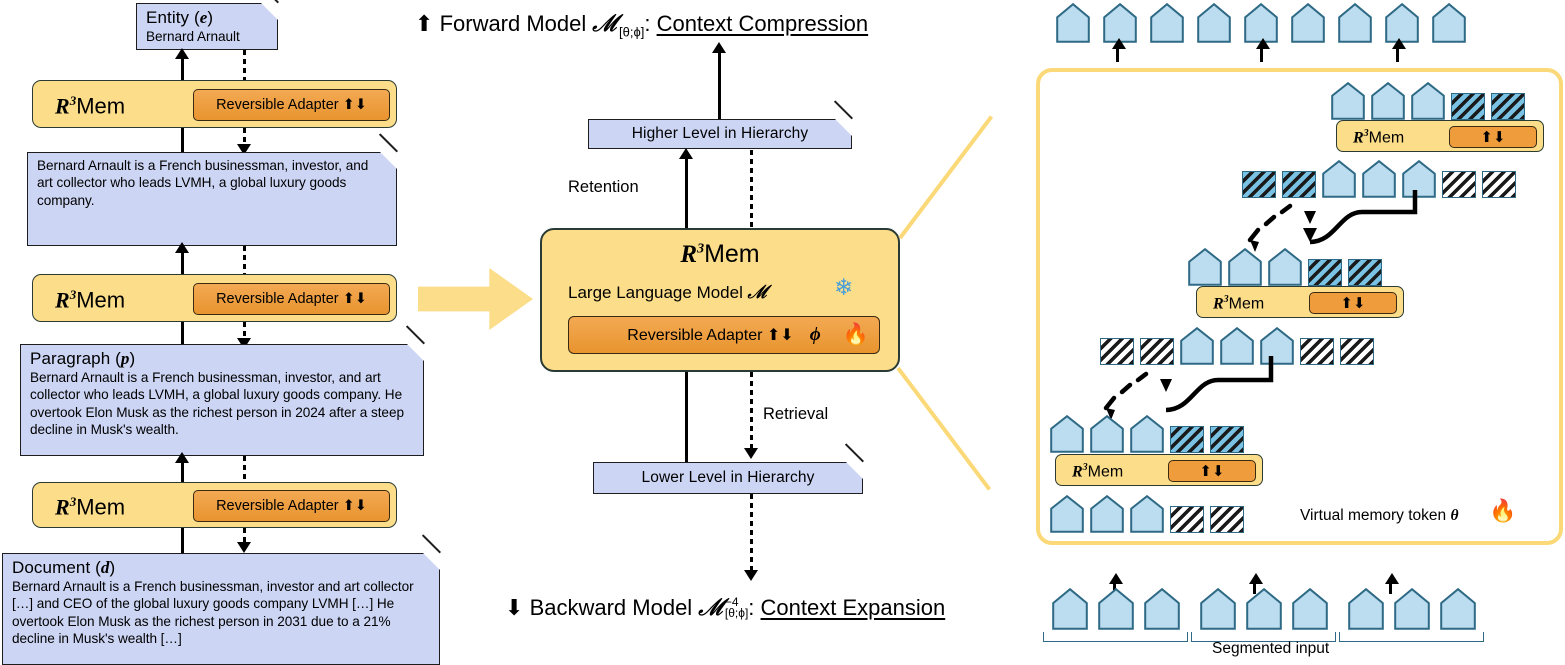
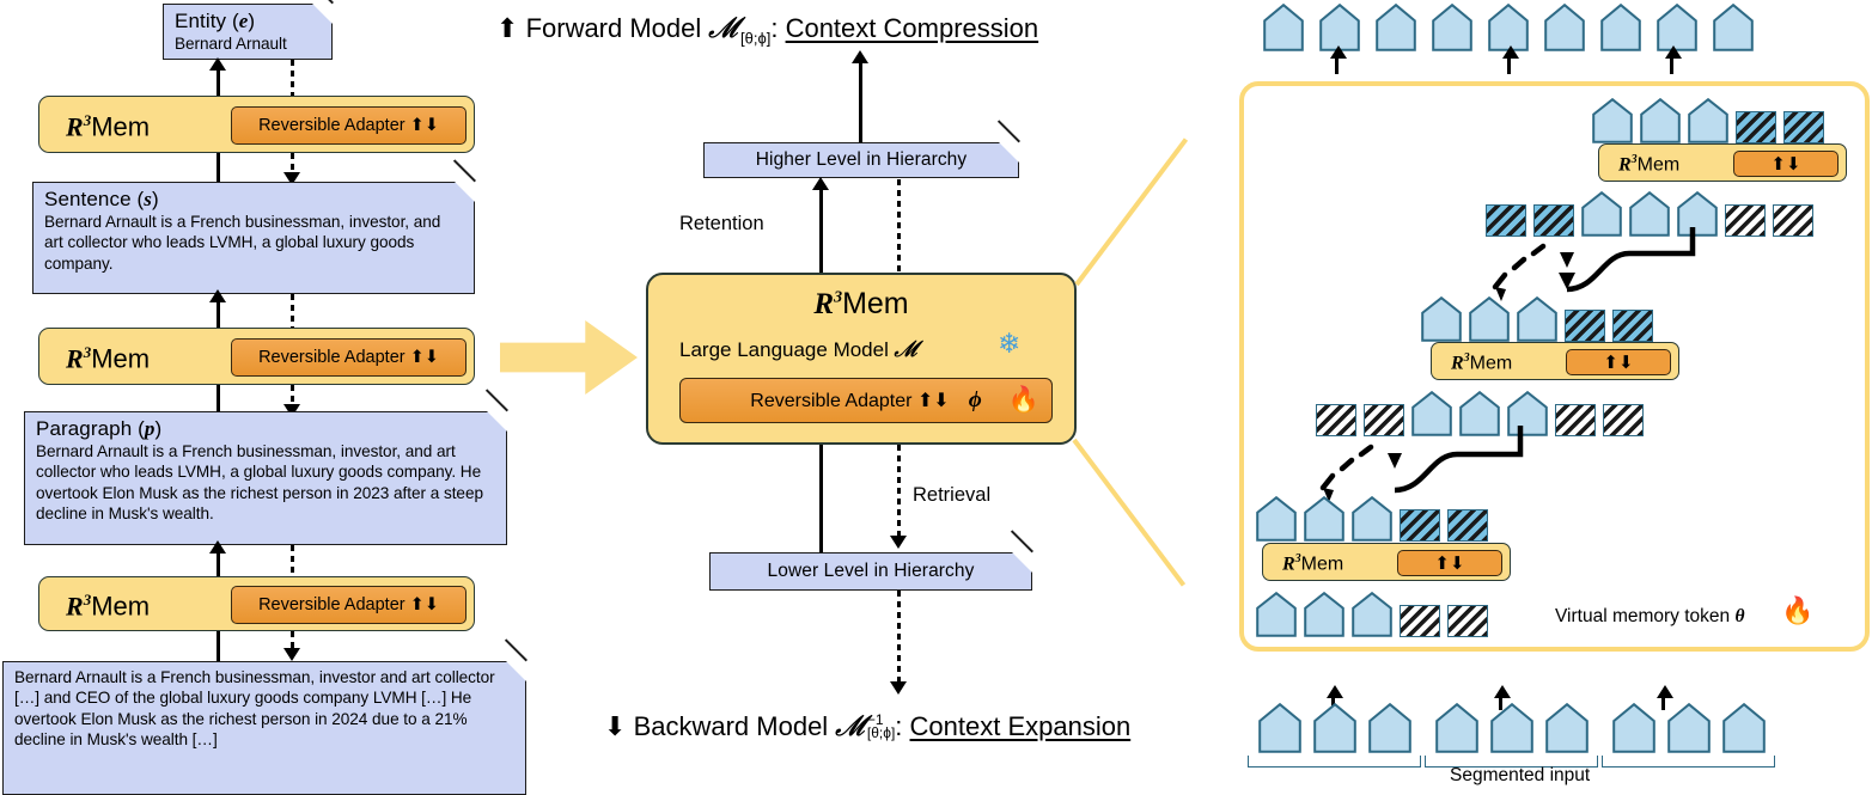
  Entity (e)
  Bernard Arnault
  R3Mem
  Reversible Adapter ⬆⬇
+ Sentence (s)
  Bernard Arnault is a French businessman, investor, and art collector who leads LVMH, a global luxury goods company.
  R3Mem
  Reversible Adapter ⬆⬇
  Paragraph (p)
- Bernard Arnault is a French businessman, investor, and art collector who leads LVMH, a global luxury goods company. He overtook Elon Musk as the richest person in 2024 after a steep decline in Musk's wealth.
+ Bernard Arnault is a French businessman, investor, and art collector who leads LVMH, a global luxury goods company. He overtook Elon Musk as the richest person in 2023 after a steep decline in Musk's wealth.
  R3Mem
  Reversible Adapter ⬆⬇
- Document (d)
- Bernard Arnault is a French businessman, investor and art collector […] and CEO of the global luxury goods company LVMH […] He overtook Elon Musk as the richest person in 2031 due to a 21% decline in Musk's wealth […]
+ Bernard Arnault is a French businessman, investor and art collector […] and CEO of the global luxury goods company LVMH […] He overtook Elon Musk as the richest person in 2024 due to a 21% decline in Musk's wealth […]
  ⬆ Forward Model ℳ[θ;ϕ]: Context Compression
  Higher Level in Hierarchy
  Retention
  R3Mem
  Large Language Model ℳ
  ❄
  Reversible Adapter ⬆⬇
  ϕ
  🔥
  Retrieval
  Lower Level in Hierarchy
  ⬇ Backward Model ℳ
- −4
+ −1
  [θ;ϕ]
  : Context Expansion
  R3Mem
  ⬆⬇
  R3Mem
  ⬆⬇
  R3Mem
  ⬆⬇
  Virtual memory token θ
  🔥
  Segmented input
